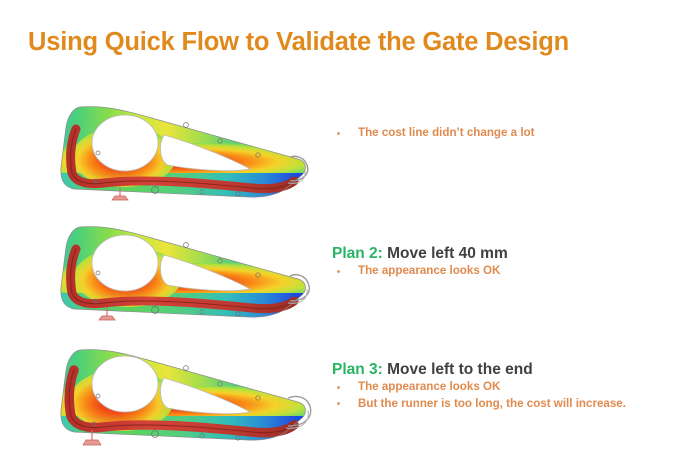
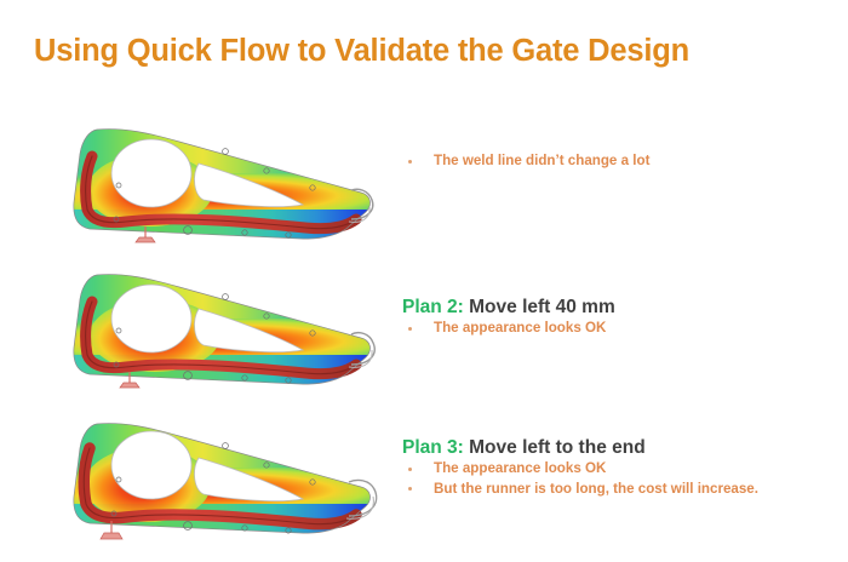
  Using Quick Flow to Validate the Gate Design
- The cost line didn’t change a lot
+ The weld line didn’t change a lot
  Plan 2: Move left 40 mm
  The appearance looks OK
  Plan 3: Move left to the end
  The appearance looks OK
  But the runner is too long, the cost will increase.
